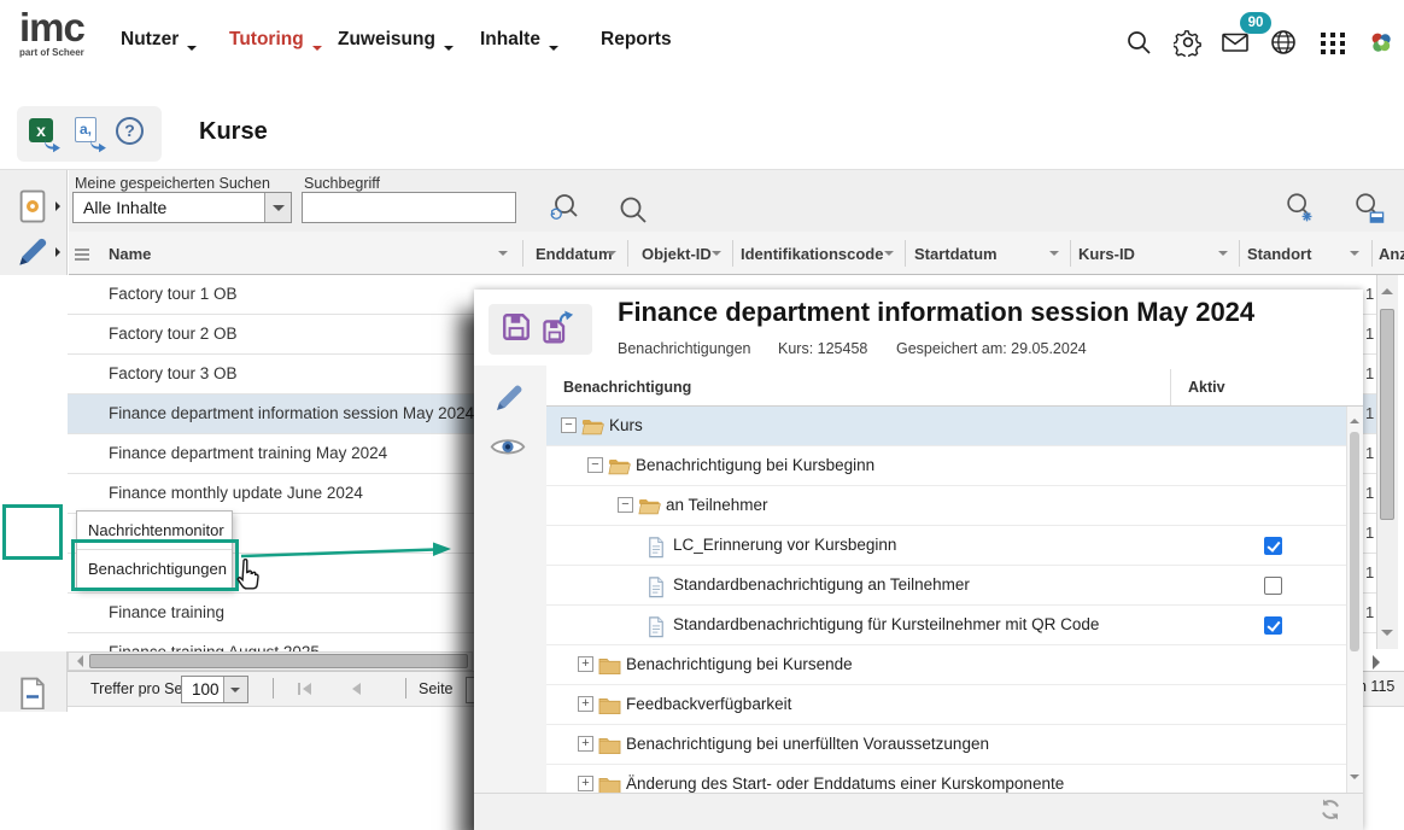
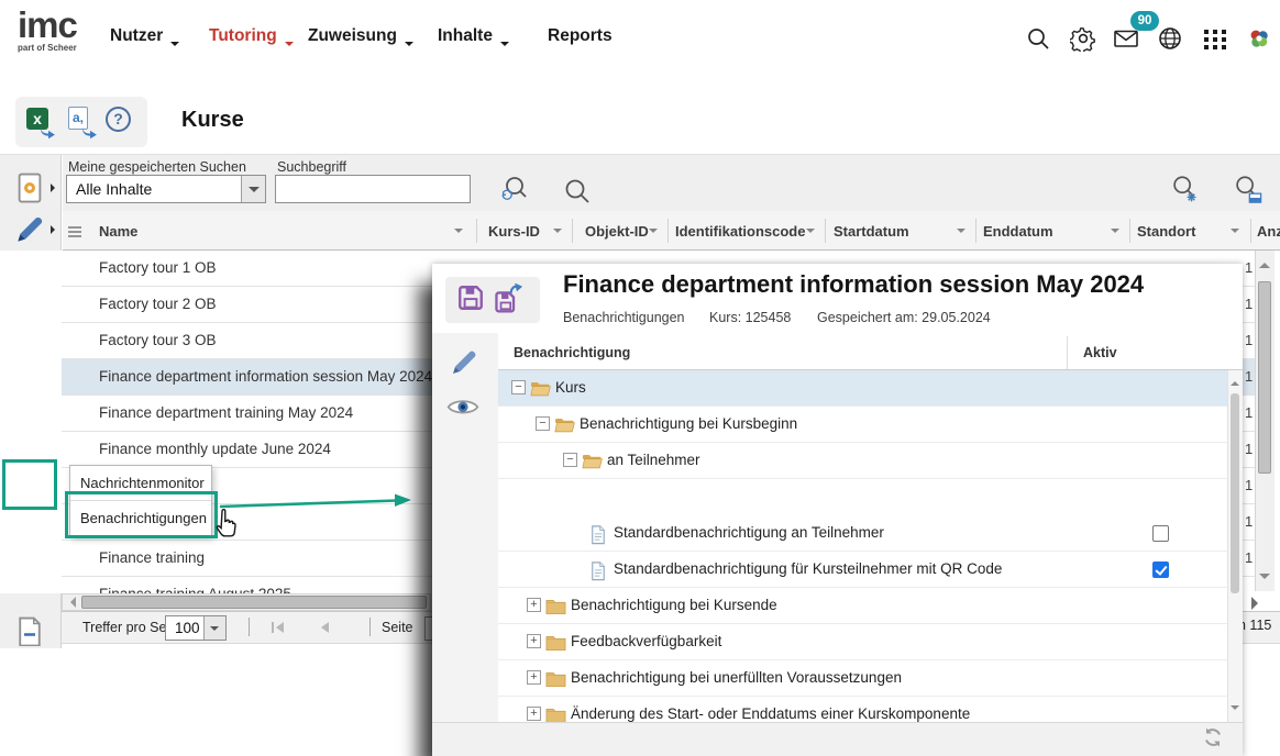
  imc
  part of Scheer
  Nutzer
  Tutoring
  Zuweisung
  Inhalte
  Reports
  90
  x
  a,
  ?
  Kurse
  Meine gespeicherten Suchen
  Alle Inhalte
  Suchbegriff
  Name
- Enddatum
+ Kurs-ID
  Objekt-ID
  Identifikationscode
  Startdatum
- Kurs-ID
+ Enddatum
  Standort
  Factory tour 1 OB
  1
  Factory tour 2 OB
  1
  Factory tour 3 OB
  1
  Finance department information session May 2024
  1
  Finance department training May 2024
  1
  Finance monthly update June 2024
  1
  1
  1
  Finance training
  1
  Treffer pro Se
  100
  Seite
  115
  Nachrichtenmonitor
  Benachrichtigungen
  Finance department information session May 2024
  Benachrichtigungen
  Kurs: 125458
  Gespeichert am: 29.05.2024
  Benachrichtigung
  Aktiv
  −
  Kurs
  −
  Benachrichtigung bei Kursbeginn
  −
  an Teilnehmer
- LC_Erinnerung vor Kursbeginn
  Standardbenachrichtigung an Teilnehmer
  Standardbenachrichtigung für Kursteilnehmer mit QR Code
  +
  Benachrichtigung bei Kursende
  +
  Feedbackverfügbarkeit
  +
  Benachrichtigung bei unerfüllten Voraussetzungen
  +
  Änderung des Start- oder Enddatums einer Kurskomponente
